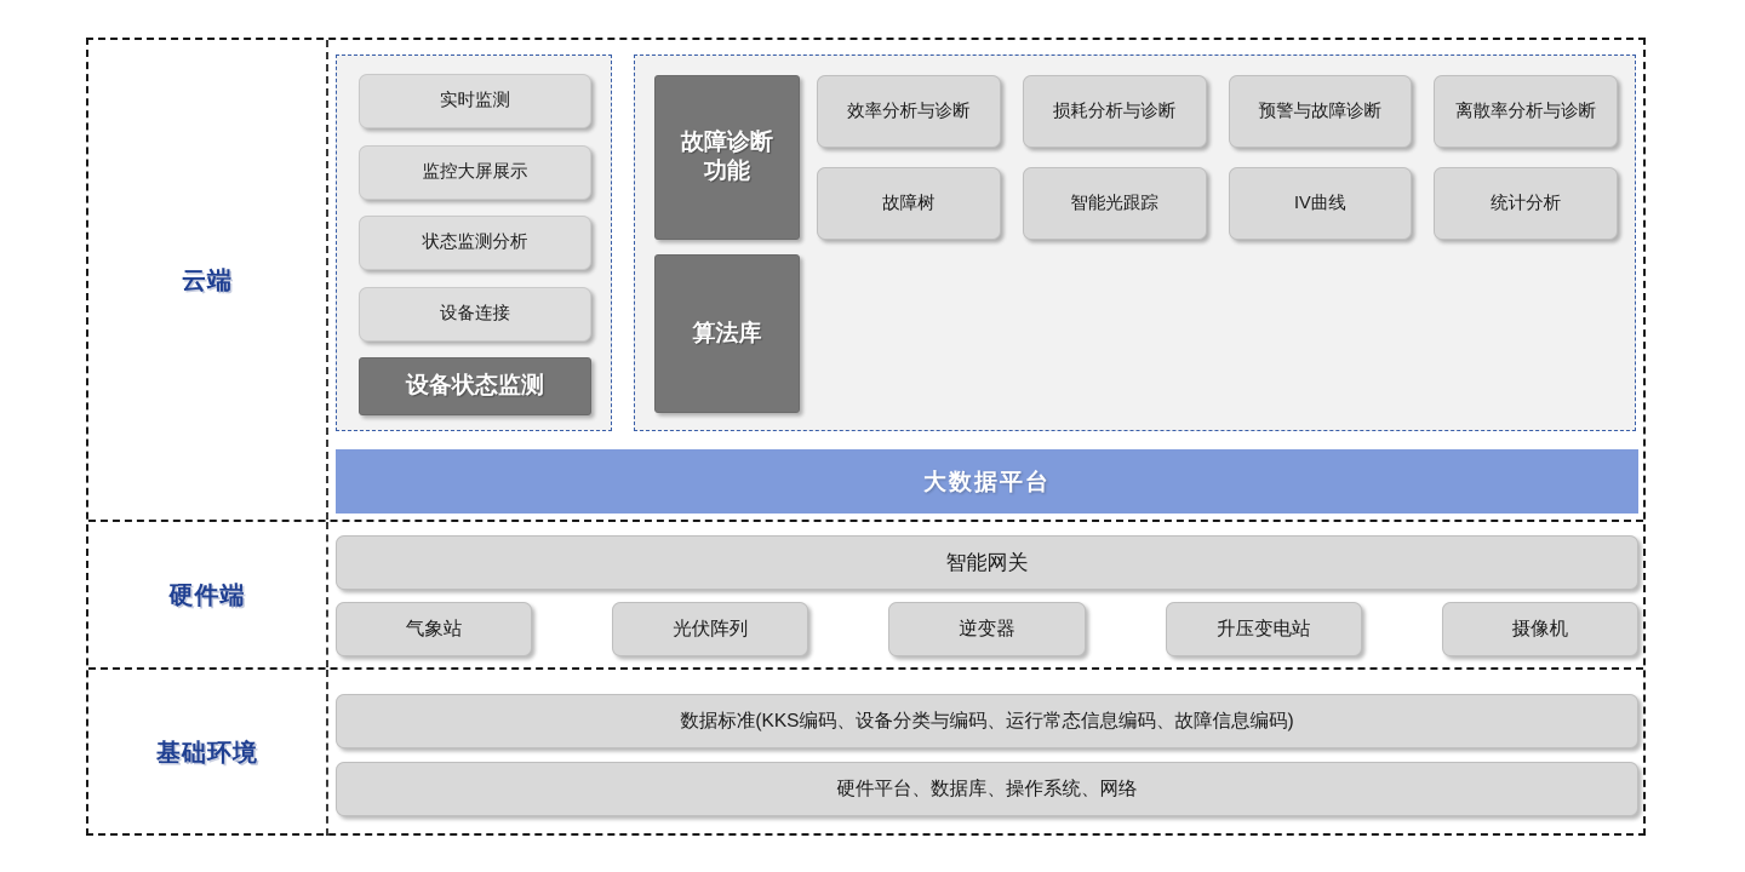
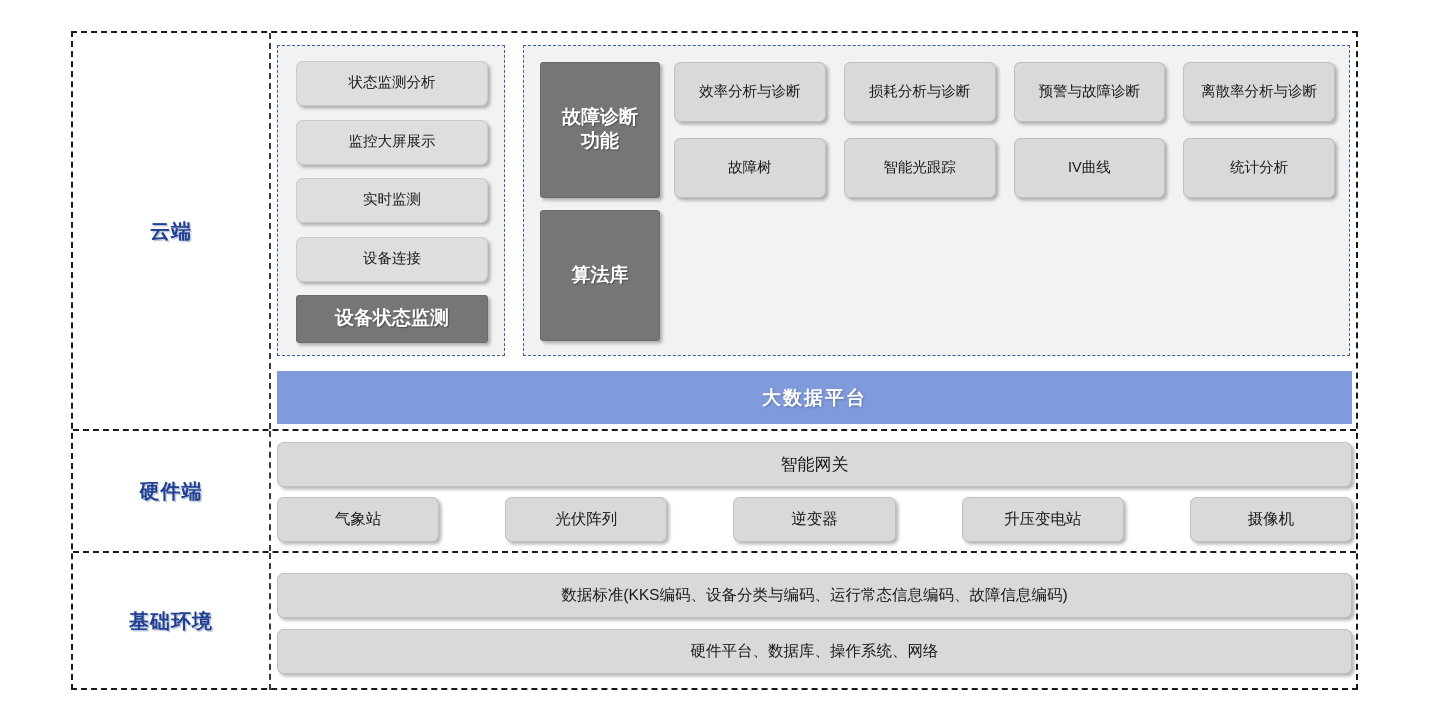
  云端
- 实时监测
+ 状态监测分析
  监控大屏展示
- 状态监测分析
+ 实时监测
  设备连接
  设备状态监测
  故障诊断
  功能
  效率分析与诊断
  损耗分析与诊断
  预警与故障诊断
  离散率分析与诊断
  故障树
  智能光跟踪
  IV曲线
  统计分析
  算法库
  大数据平台
  硬件端
  智能网关
  气象站
  光伏阵列
  逆变器
  升压变电站
  摄像机
  基础环境
  数据标准(KKS编码、设备分类与编码、运行常态信息编码、故障信息编码)
  硬件平台、数据库、操作系统、网络
